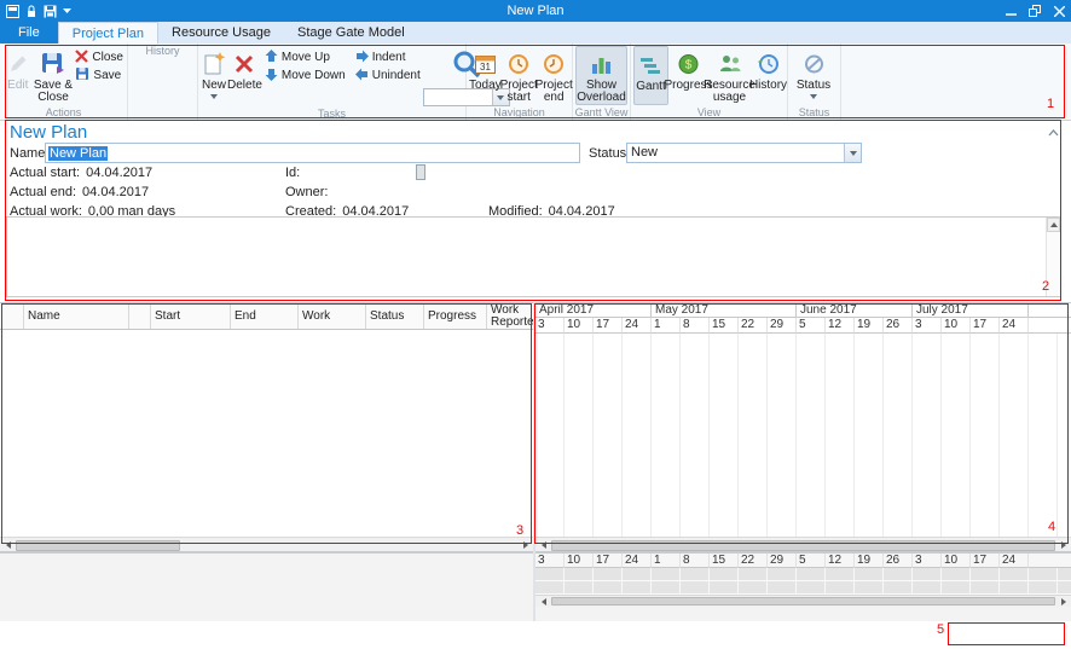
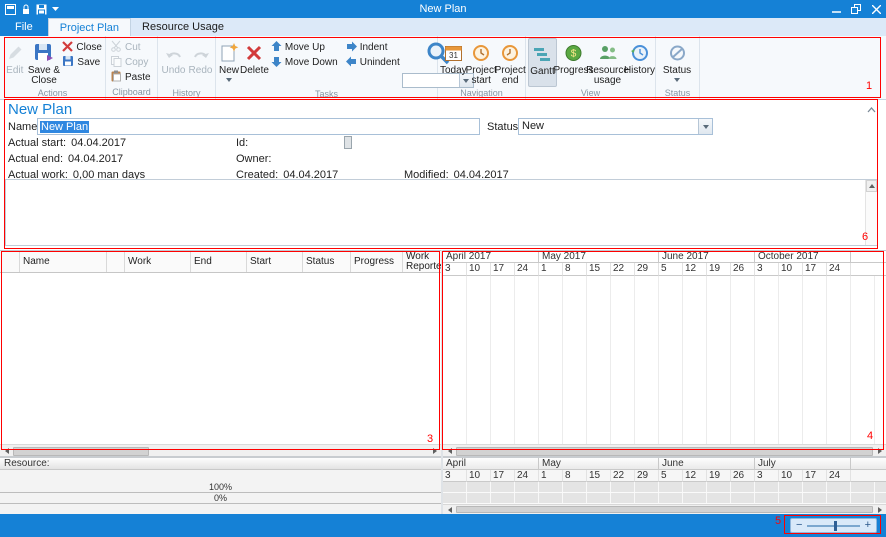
  New Plan
  File
  Project Plan
  Resource Usage
- Stage Gate Model
  Edit
  Save &
  Close
  Close
  Save
  Actions
+ Cut
+ Copy
+ Paste
+ Clipboard
+ Undo
+ Redo
  History
  New
  Delete
  Move Up
  Move Down
  Indent
  Unindent
  Tasks
  31
  Today
  Project
  start
  Project
  end
  Navigation
- Show
- Overload
- Gantt View
  Gantt
  $
  Progress
  Resource
  usage
  History
  View
  Status
  Status
  New Plan
  Name
  New Plan
  Status
  New
  Actual start:
  04.04.2017
  Id:
  Actual end:
  04.04.2017
  Owner:
  Actual work:
  0,00 man days
  Created:
  04.04.2017
  Modified:
  04.04.2017
  Name
- Start
+ Work
  End
- Work
+ Start
  Status
  Progress
  Work Reporte
  April 2017
  May 2017
  June 2017
- July 2017
+ October 2017
  3
  10
  17
  24
  1
  8
  15
  22
  29
  5
  12
  19
  26
  3
  10
  17
  24
+ Resource:
+ 100%
+ 0%
+ April
+ May
+ June
+ July
  3
  10
  17
  24
  1
  8
  15
  22
  29
  5
  12
  19
  26
  3
  10
  17
  24
+ −
+ +
  1
- 2
+ 6
  3
  4
  5
